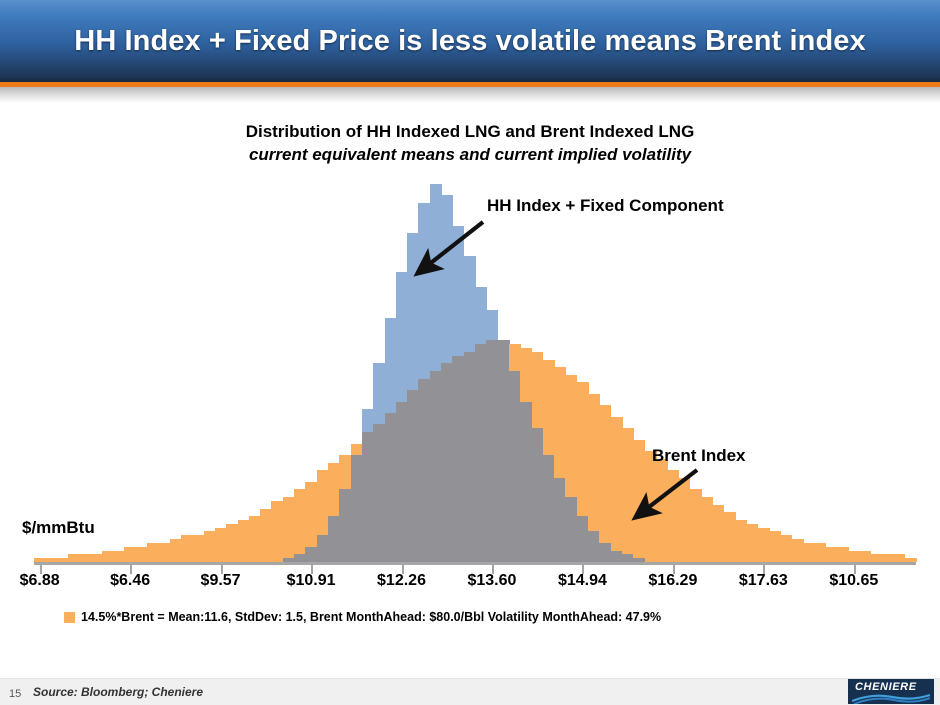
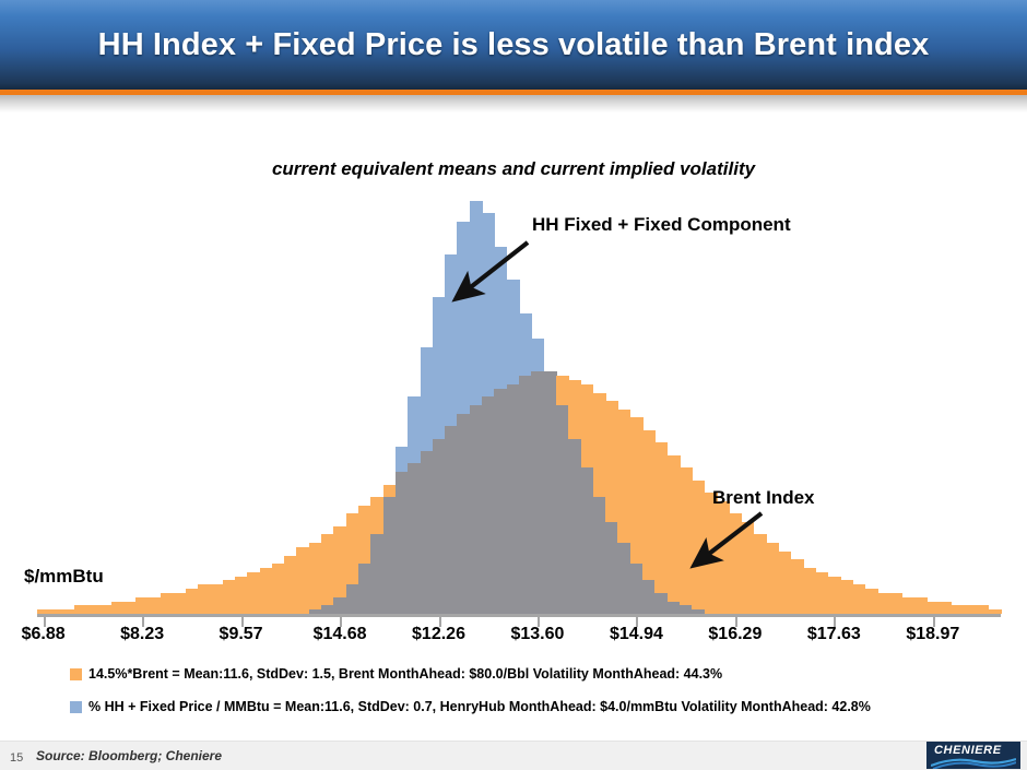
- HH Index + Fixed Price is less volatile means Brent index
+ HH Index + Fixed Price is less volatile than Brent index
- Distribution of HH Indexed LNG and Brent Indexed LNG
  current equivalent means and current implied volatility
  $6.88
- $6.46
+ $8.23
  $9.57
- $10.91
+ $14.68
  $12.26
  $13.60
  $14.94
  $16.29
  $17.63
- $10.65
+ $18.97
  $/mmBtu
- HH Index + Fixed Component
+ HH Fixed + Fixed Component
  Brent Index
- 14.5%*Brent = Mean:11.6, StdDev: 1.5, Brent MonthAhead: $80.0/Bbl Volatility MonthAhead: 47.9%
+ 14.5%*Brent = Mean:11.6, StdDev: 1.5, Brent MonthAhead: $80.0/Bbl Volatility MonthAhead: 44.3%
+ % HH + Fixed Price / MMBtu = Mean:11.6, StdDev: 0.7, HenryHub MonthAhead: $4.0/mmBtu Volatility MonthAhead: 42.8%
  15
  Source: Bloomberg; Cheniere
  CHENIERE
